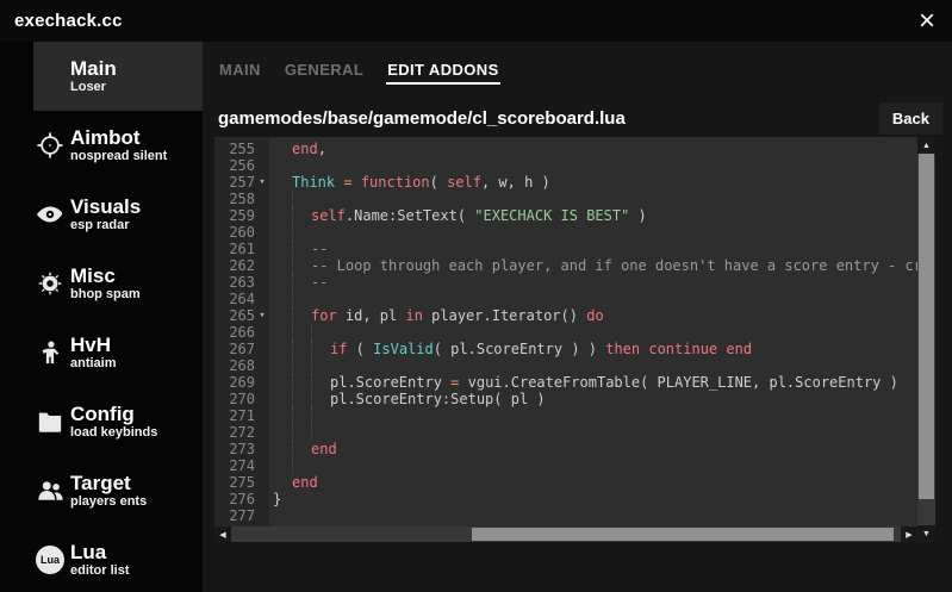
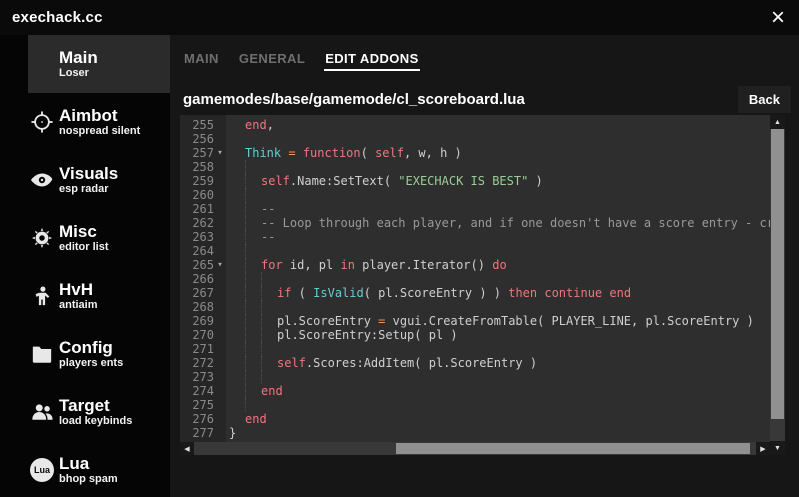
  exechack.cc
  ×
  Main
  Loser
  Aimbot
  nospread silent
  Visuals
  esp radar
  Misc
- bhop spam
+ editor list
  HvH
  antiaim
  Config
- load keybinds
+ players ents
  Target
- players ents
+ load keybinds
  Lua
  Lua
- editor list
+ bhop spam
  MAIN
  GENERAL
  EDIT ADDONS
  gamemodes/base/gamemode/cl_scoreboard.lua
  Back
  255
  256
  257 ▾
  258
  259
  260
  261
  262
  263
  264
  265 ▾
  266
  267
  268
  269
  270
  271
  272
  273
  274
  275
  276
  277
  end,
  Think = function( self, w, h )
  self.Name:SetText( "EXECHACK IS BEST" )
  --
  -- Loop through each player, and if one doesn't have a score entry - c
  --
  for id, pl in player.Iterator() do
  if ( IsValid( pl.ScoreEntry ) ) then continue end
  pl.ScoreEntry = vgui.CreateFromTable( PLAYER_LINE, pl.ScoreEntry )
  pl.ScoreEntry:Setup( pl )
+ self.Scores:AddItem( pl.ScoreEntry )
  end
  end
  }
